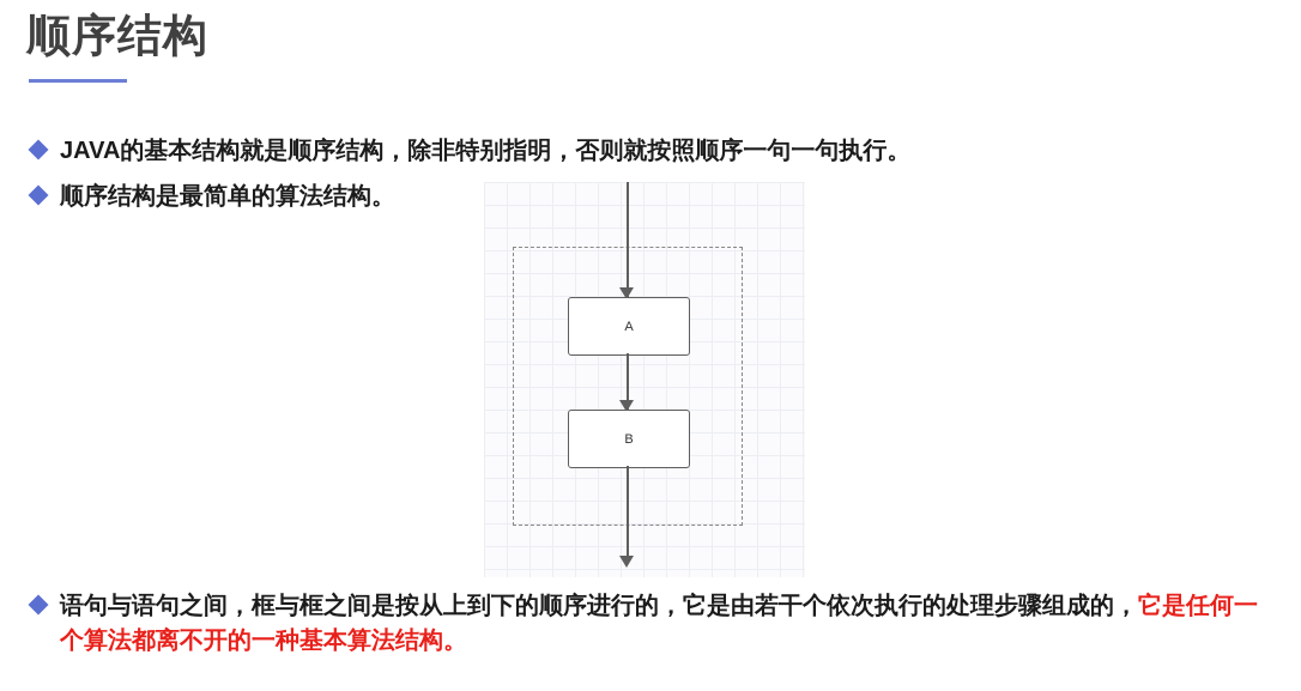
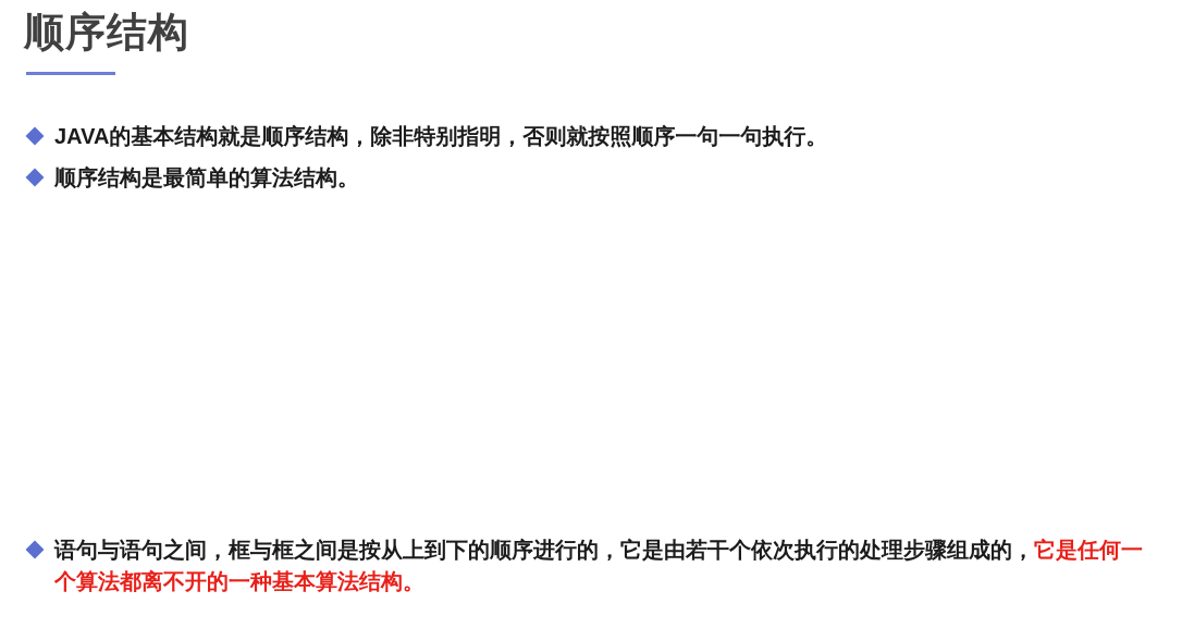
  顺序结构
  JAVA的基本结构就是顺序结构，除非特别指明，否则就按照顺序一句一句执行。
  顺序结构是最简单的算法结构。
- A
- B
  语句与语句之间，框与框之间是按从上到下的顺序进行的，它是由若干个依次执行的处理步骤组成的，它是任何一个算法都离不开的一种基本算法结构。
